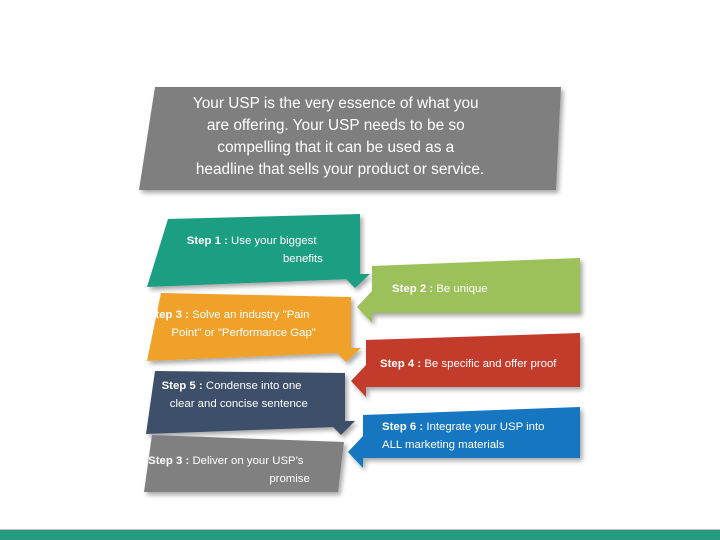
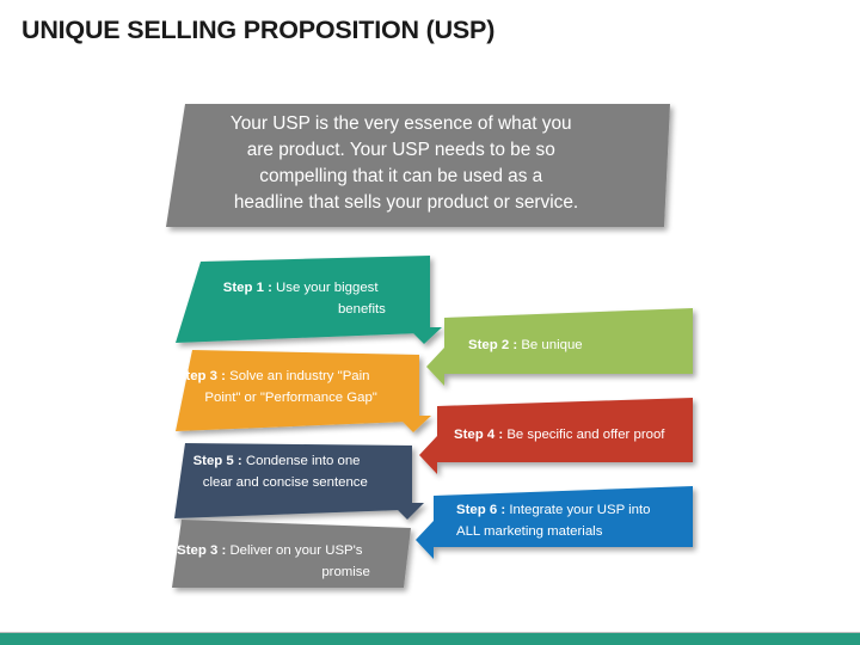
+ UNIQUE SELLING PROPOSITION (USP)
- Your USP is the very essence of what you are offering. Your USP needs to be so compelling that it can be used as a headline that sells your product or service.
+ Your USP is the very essence of what you are product. Your USP needs to be so compelling that it can be used as a headline that sells your product or service.
  Step 1 : Use your biggest benefits
  Step 2 : Be unique
  Step 3 : Solve an industry "Pain Point" or "Performance Gap"
  Step 4 : Be specific and offer proof
  Step 5 : Condense into one clear and concise sentence
  Step 6 : Integrate your USP into ALL marketing materials
  Step 3 : Deliver on your USP's promise
